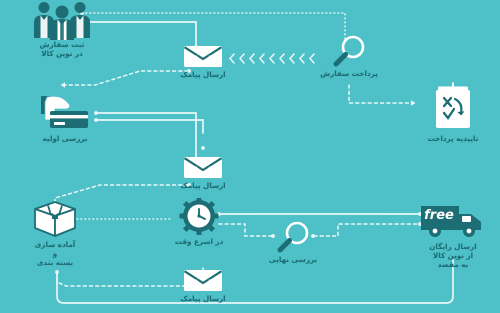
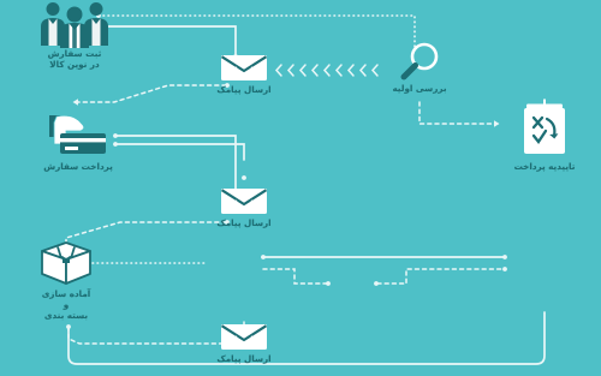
  ثبت سفارش
  در نوین کالا
  ارسال پیامک
- پرداخت سفارش
+ بررسی اولیه
  تاییدیه پرداخت
- بررسی اولیه
+ پرداخت سفارش
  ارسال پیامک
  آماده سازی
  و
  بسته بندی
- در اسرع وقت
- بررسی نهایی
- free
- ارسال رایگان
- از نوین کالا
- به مقصد
  ارسال پیامک
